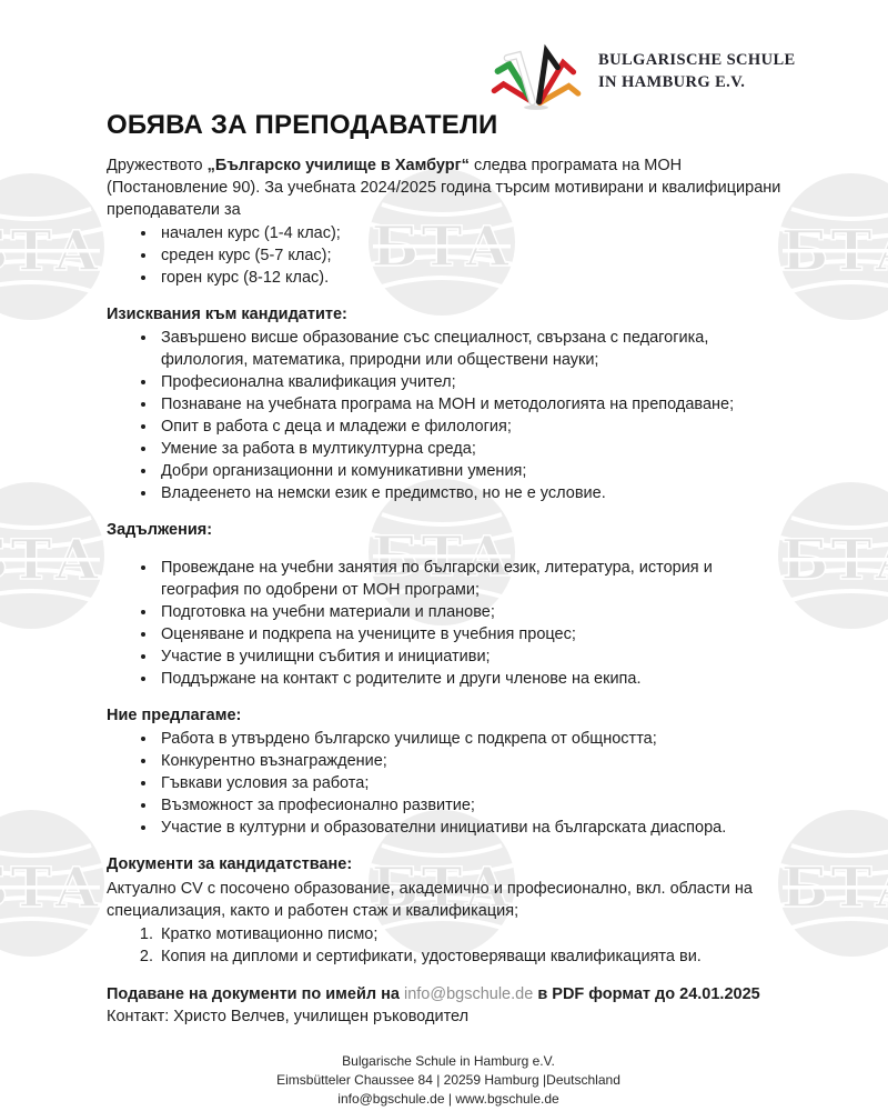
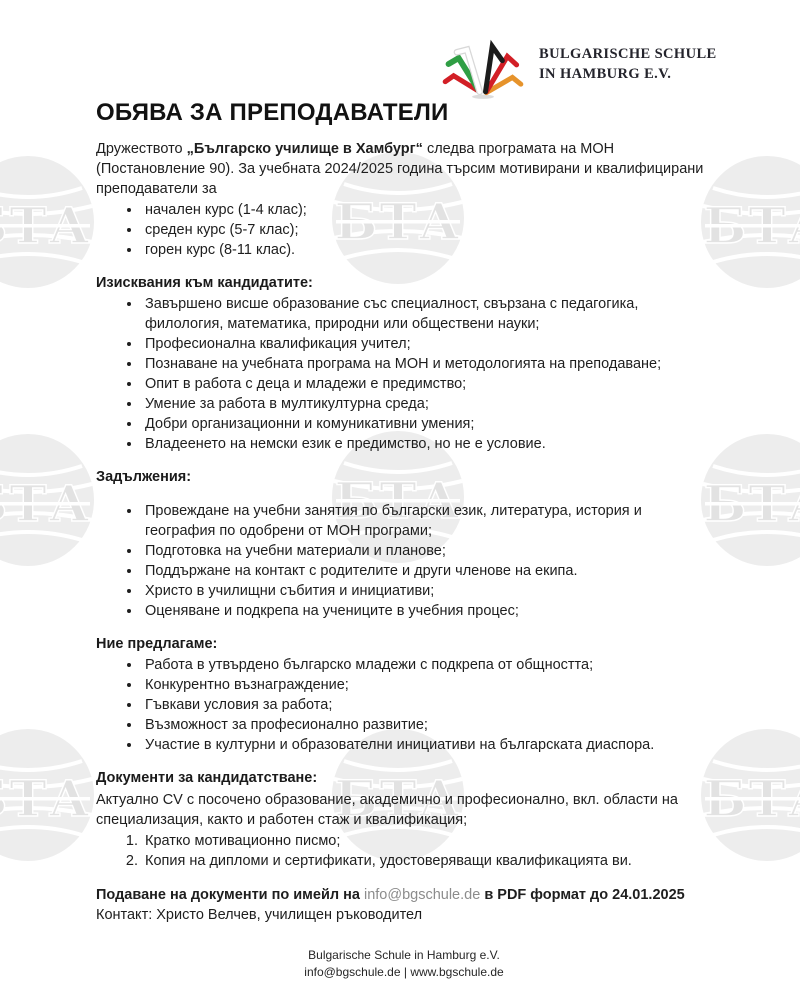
  BULGARISCHE SCHULE
  IN HAMBURG E.V.
  ОБЯВА ЗА ПРЕПОДАВАТЕЛИ
  Дружеството „Българско училище в Хамбург“ следва програмата на МОН (Постановление 90). За учебната 2024/2025 година търсим мотивирани и квалифицирани преподаватели за
  начален курс (1-4 клас);
  среден курс (5-7 клас);
- горен курс (8-12 клас).
+ горен курс (8-11 клас).
  Изисквания към кандидатите:
  Завършено висше образование със специалност, свързана с педагогика, филология, математика, природни или обществени науки;
  Професионална квалификация учител;
  Познаване на учебната програма на МОН и методологията на преподаване;
- Опит в работа с деца и младежи е филология;
+ Опит в работа с деца и младежи е предимство;
  Умение за работа в мултикултурна среда;
  Добри организационни и комуникативни умения;
  Владеенето на немски език е предимство, но не е условие.
  Задължения:
  Провеждане на учебни занятия по български език, литература, история и география по одобрени от МОН програми;
  Подготовка на учебни материали и планове;
- Оценяване и подкрепа на учениците в учебния процес;
+ Поддържане на контакт с родителите и други членове на екипа.
- Участие в училищни събития и инициативи;
+ Христо в училищни събития и инициативи;
- Поддържане на контакт с родителите и други членове на екипа.
+ Оценяване и подкрепа на учениците в учебния процес;
  Ние предлагаме:
- Работа в утвърдено българско училище с подкрепа от общността;
+ Работа в утвърдено българско младежи с подкрепа от общността;
  Конкурентно възнаграждение;
  Гъвкави условия за работа;
  Възможност за професионално развитие;
  Участие в културни и образователни инициативи на българската диаспора.
  Документи за кандидатстване:
  Актуално CV с посочено образование, академично и професионално, вкл. области на специализация, както и работен стаж и квалификация;
  Кратко мотивационно писмо;
  Копия на дипломи и сертификати, удостоверяващи квалификацията ви.
  Подаване на документи по имейл на info@bgschule.de в PDF формат до 24.01.2025
  Контакт: Христо Велчев, училищен ръководител
  Bulgarische Schule in Hamburg e.V.
- Eimsbütteler Chaussee 84 | 20259 Hamburg |Deutschland
  info@bgschule.de | www.bgschule.de
